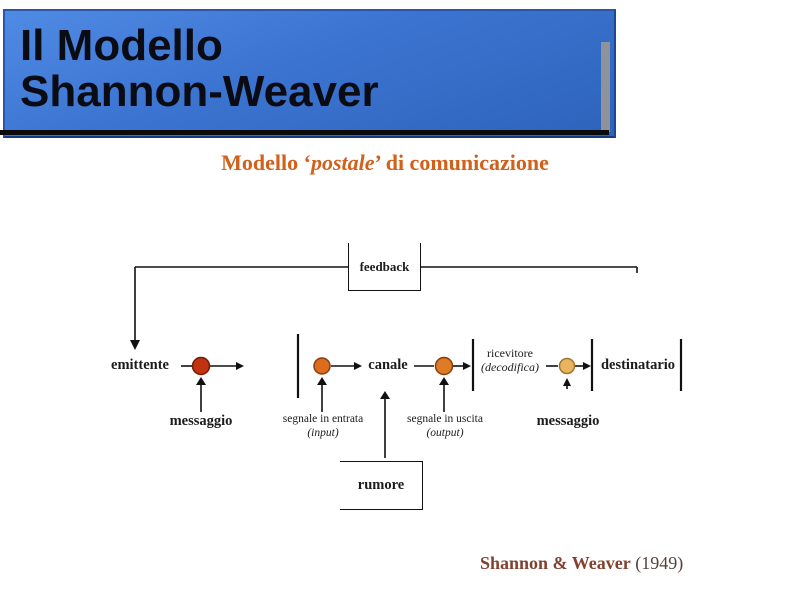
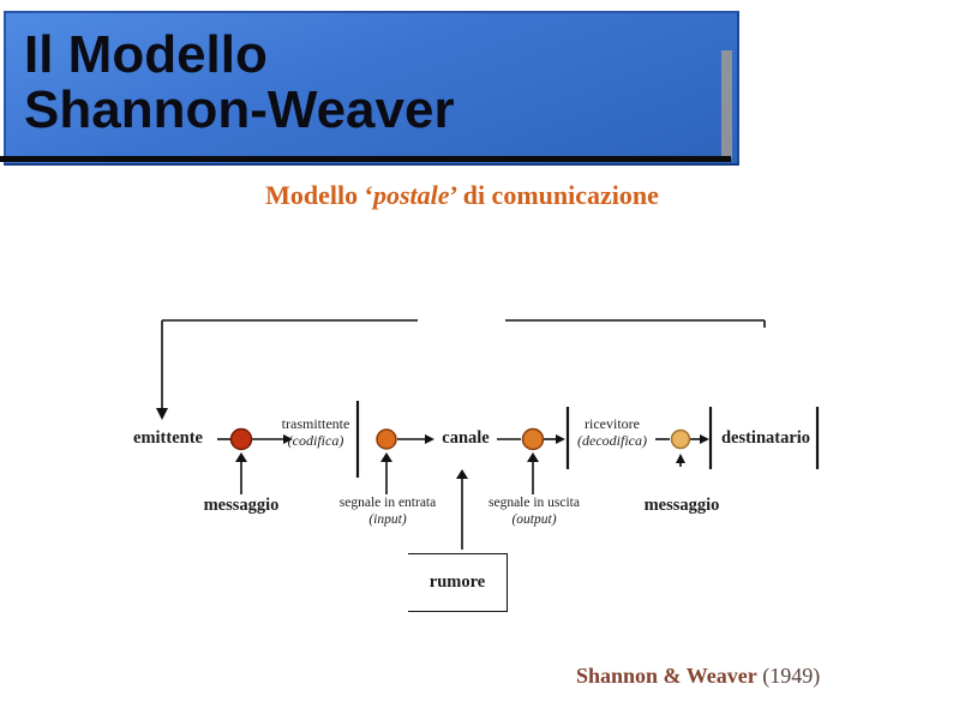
  Il Modello
  Shannon-Weaver
  Modello ‘postale’ di comunicazione
- feedback
  rumore
  emittente
+ trasmittente
+ (codifica)
  canale
  ricevitore
  (decodifica)
  destinatario
  messaggio
  segnale in entrata
  (input)
  segnale in uscita
  (output)
  messaggio
  Shannon & Weaver (1949)
